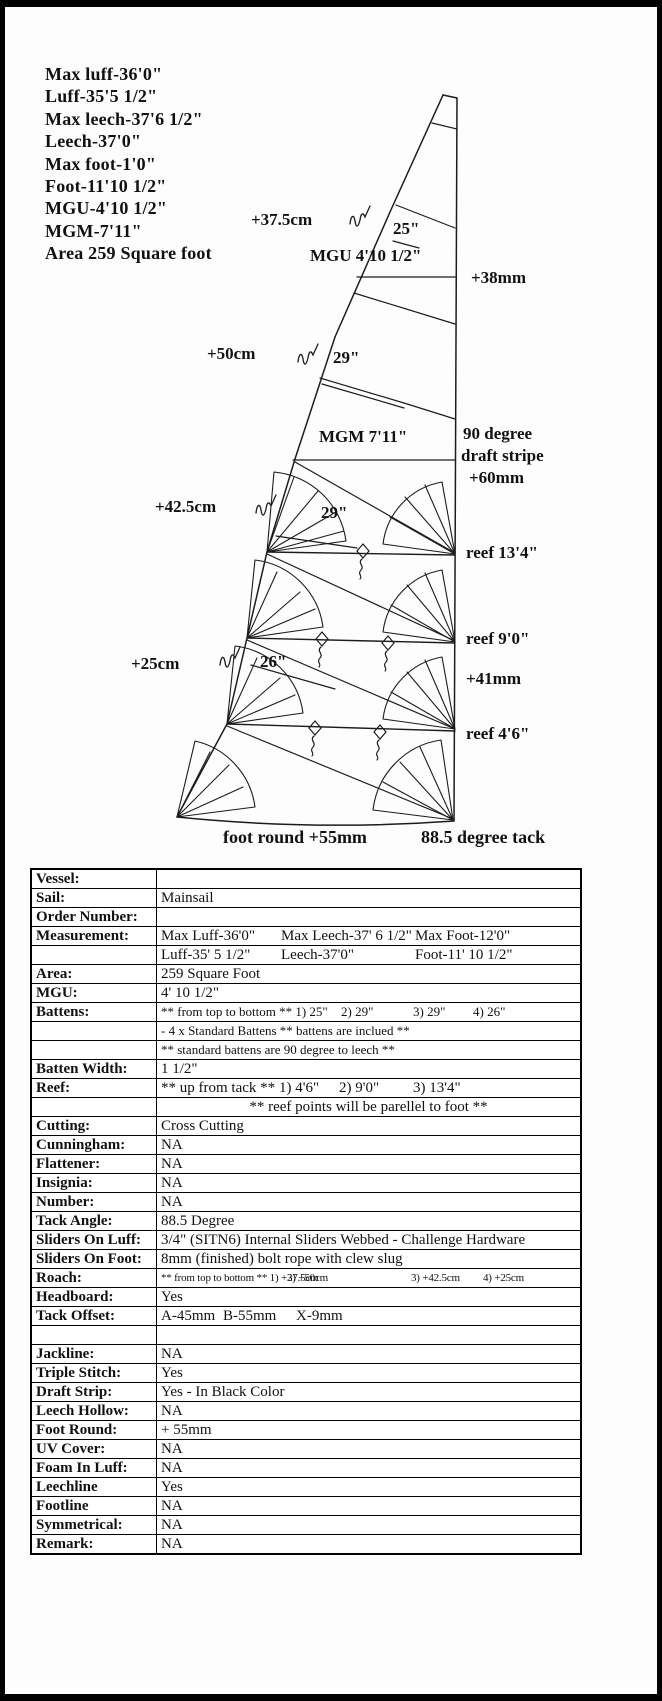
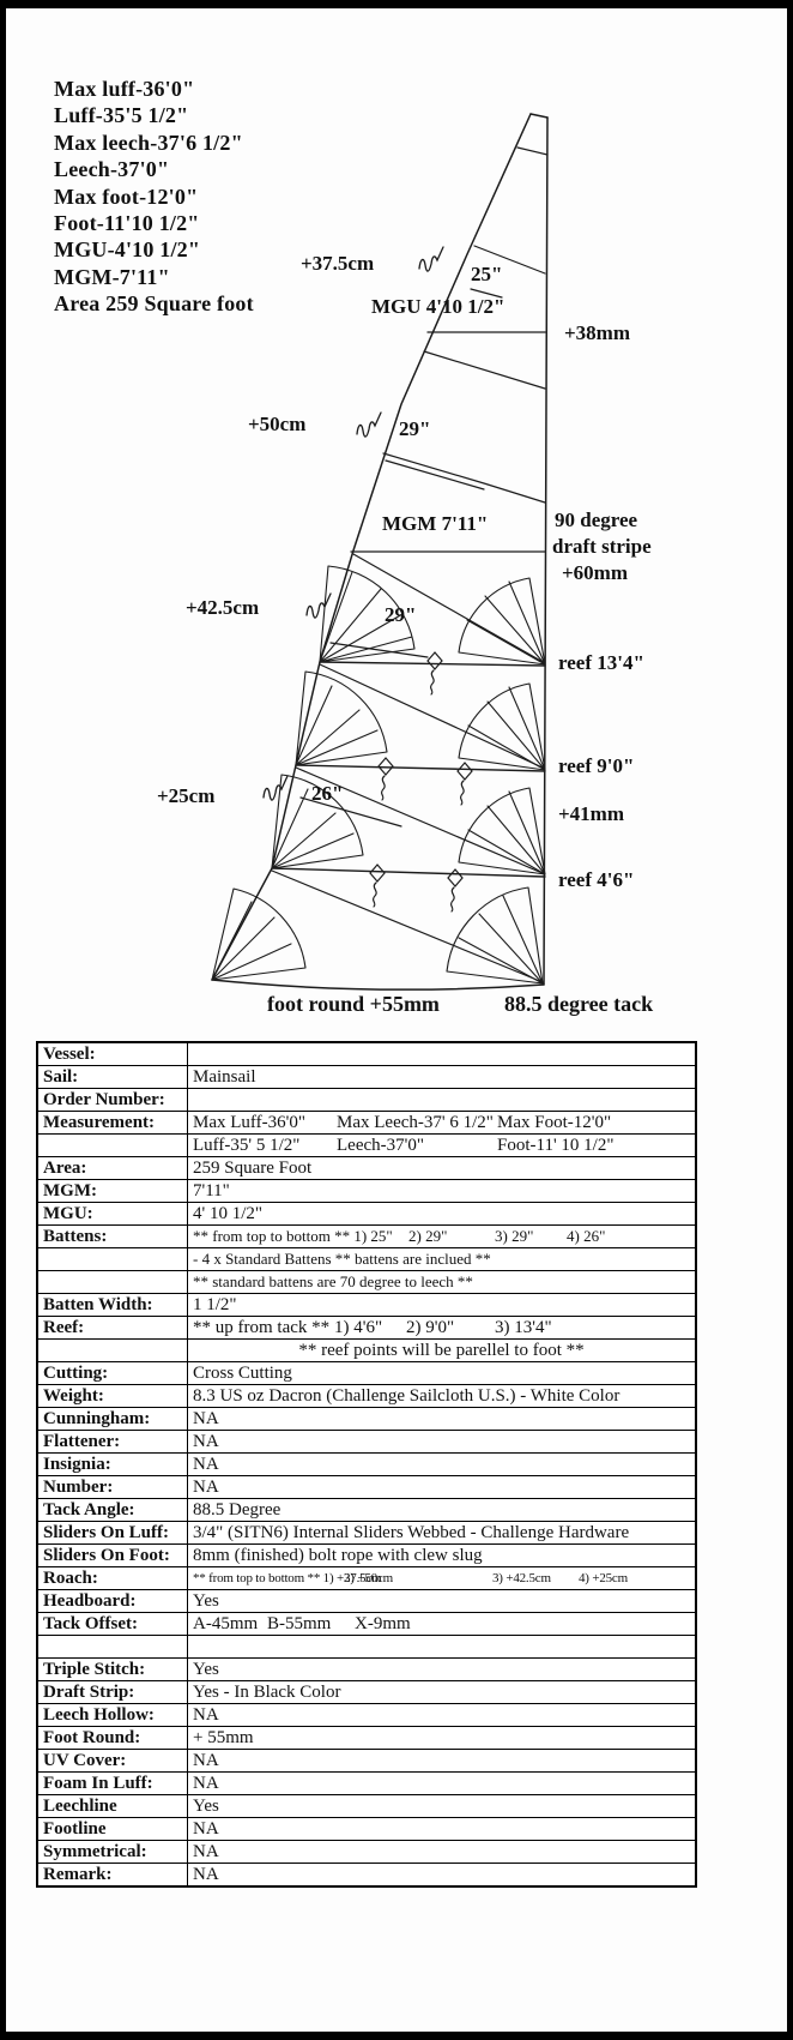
  Max luff-36'0"
  Luff-35'5 1/2"
  Max leech-37'6 1/2"
  Leech-37'0"
- Max foot-1'0"
+ Max foot-12'0"
  Foot-11'10 1/2"
  MGU-4'10 1/2"
  MGM-7'11"
  Area 259 Square foot
  +37.5cm
  25"
  MGU 4'10 1/2"
  +38mm
  +50cm
  29"
  MGM 7'11"
  90 degree
  draft stripe
  +60mm
  +42.5cm
  29"
  reef 13'4"
  reef 9'0"
  +25cm
  26"
  +41mm
  reef 4'6"
  foot round +55mm
  88.5 degree tack
  Vessel:
  Sail:	Mainsail
  Order Number:
  Measurement:	Max Luff-36'0" Max Leech-37' 6 1/2" Max Foot-12'0"
  	Luff-35' 5 1/2" Leech-37'0" Foot-11' 10 1/2"
  Area:	259 Square Foot
+ MGM:	7'11"
  MGU:	4' 10 1/2"
  Battens:	** from top to bottom ** 1) 25" 2) 29" 3) 29" 4) 26"
  	- 4 x Standard Battens ** battens are inclued **
- 	** standard battens are 90 degree to leech **
+ 	** standard battens are 70 degree to leech **
  Batten Width:	1 1/2"
  Reef:	** up from tack ** 1) 4'6" 2) 9'0" 3) 13'4"
  	** reef points will be parellel to foot **
  Cutting:	Cross Cutting
+ Weight:	8.3 US oz Dacron (Challenge Sailcloth U.S.) - White Color
  Cunningham:	NA
  Flattener:	NA
  Insignia:	NA
  Number:	NA
  Tack Angle:	88.5 Degree
  Sliders On Luff:	3/4" (SITN6) Internal Sliders Webbed - Challenge Hardware
  Sliders On Foot:	8mm (finished) bolt rope with clew slug
  Roach:	** from top to bottom ** 1) +2) +50cm 3) +42.5cm 4) +25cm
  Headboard:	Yes
  Tack Offset:	A-45mm B-55mm X-9mm
- Jackline:	NA
  Triple Stitch:	Yes
  Draft Strip:	Yes - In Black Color
  Leech Hollow:	NA
  Foot Round:	+ 55mm
  UV Cover:	NA
  Foam In Luff:	NA
  Leechline	Yes
  Footline	NA
  Symmetrical:	NA
  Remark:	NA
